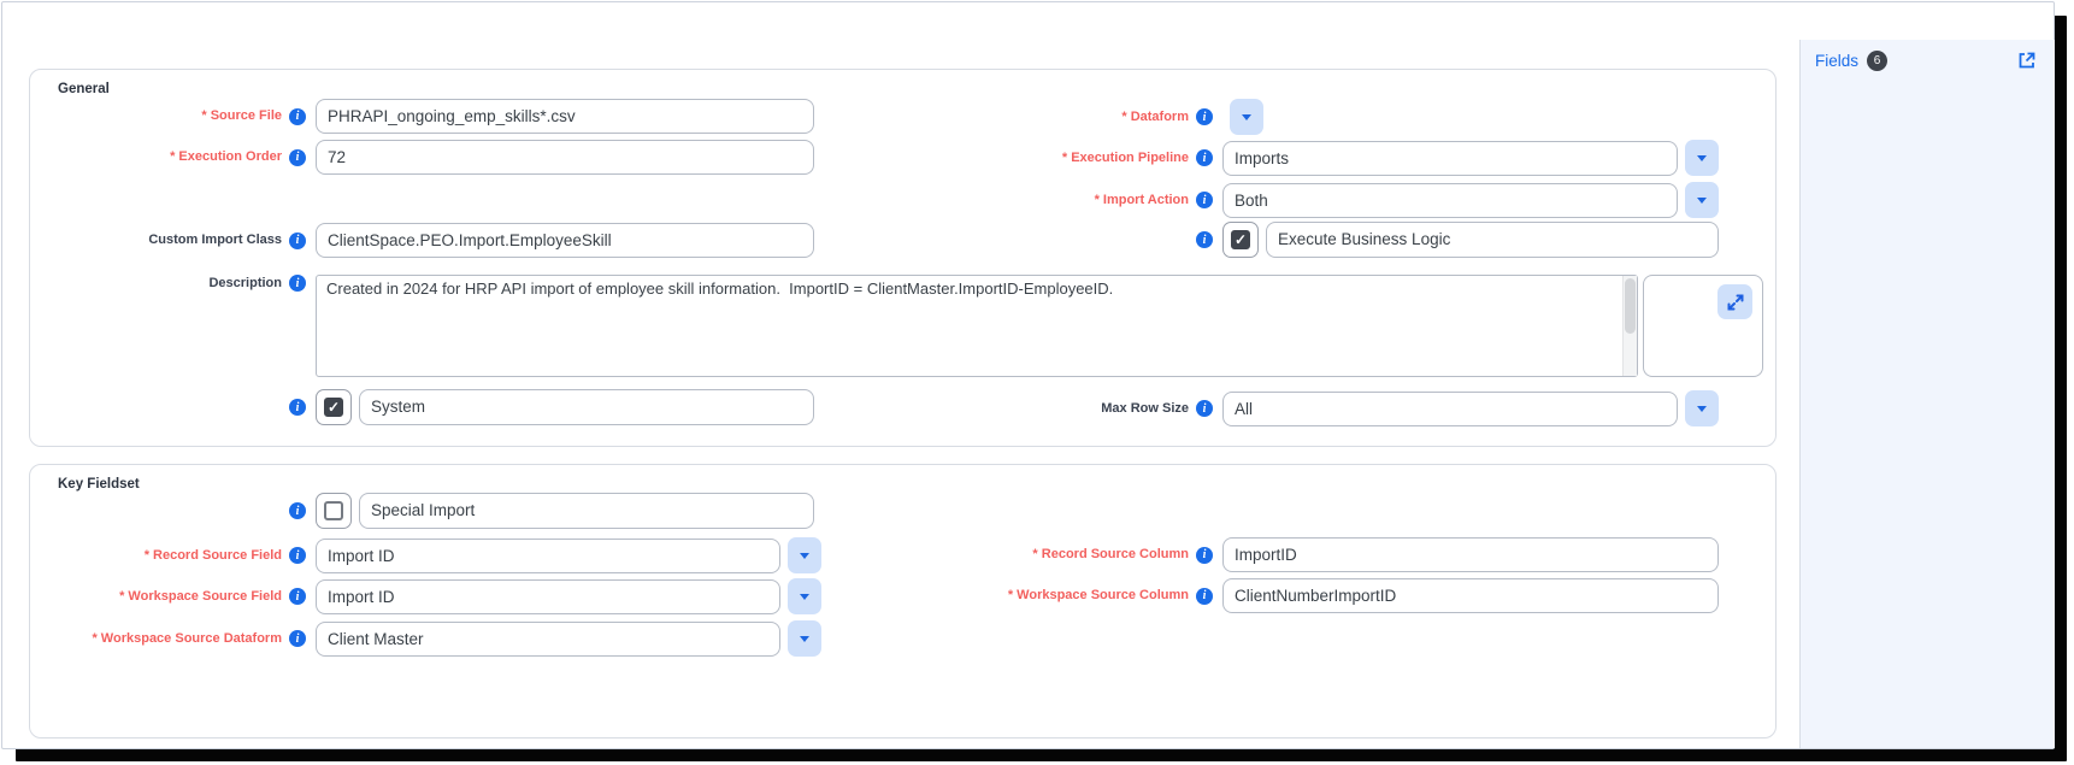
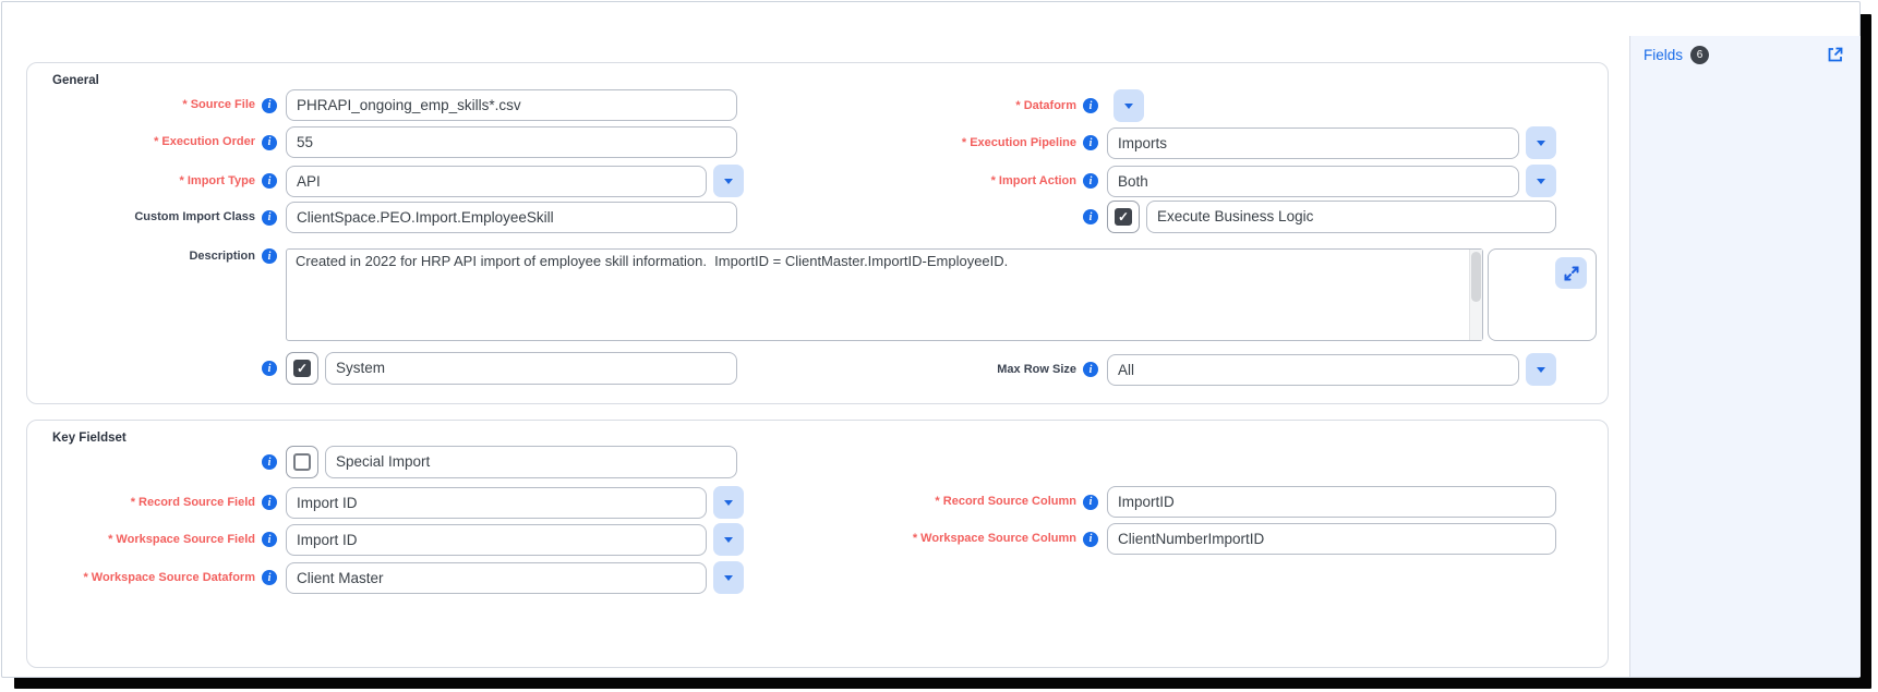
  Fields
  6
  General
  * Source File
  PHRAPI_ongoing_emp_skills*.csv
  * Dataform
  * Execution Order
- 72
+ 55
  * Execution Pipeline
  Imports
+ * Import Type
+ API
  * Import Action
  Both
  Custom Import Class
  ClientSpace.PEO.Import.EmployeeSkill
  Execute Business Logic
  Description
- Created in 2024 for HRP API import of employee skill information. ImportID = ClientMaster.ImportID-EmployeeID.
+ Created in 2022 for HRP API import of employee skill information. ImportID = ClientMaster.ImportID-EmployeeID.
  System
  Max Row Size
  All
  Key Fieldset
  Special Import
  * Record Source Field
  Import ID
  * Record Source Column
  ImportID
  * Workspace Source Field
  Import ID
  * Workspace Source Column
  ClientNumberImportID
  * Workspace Source Dataform
  Client Master
